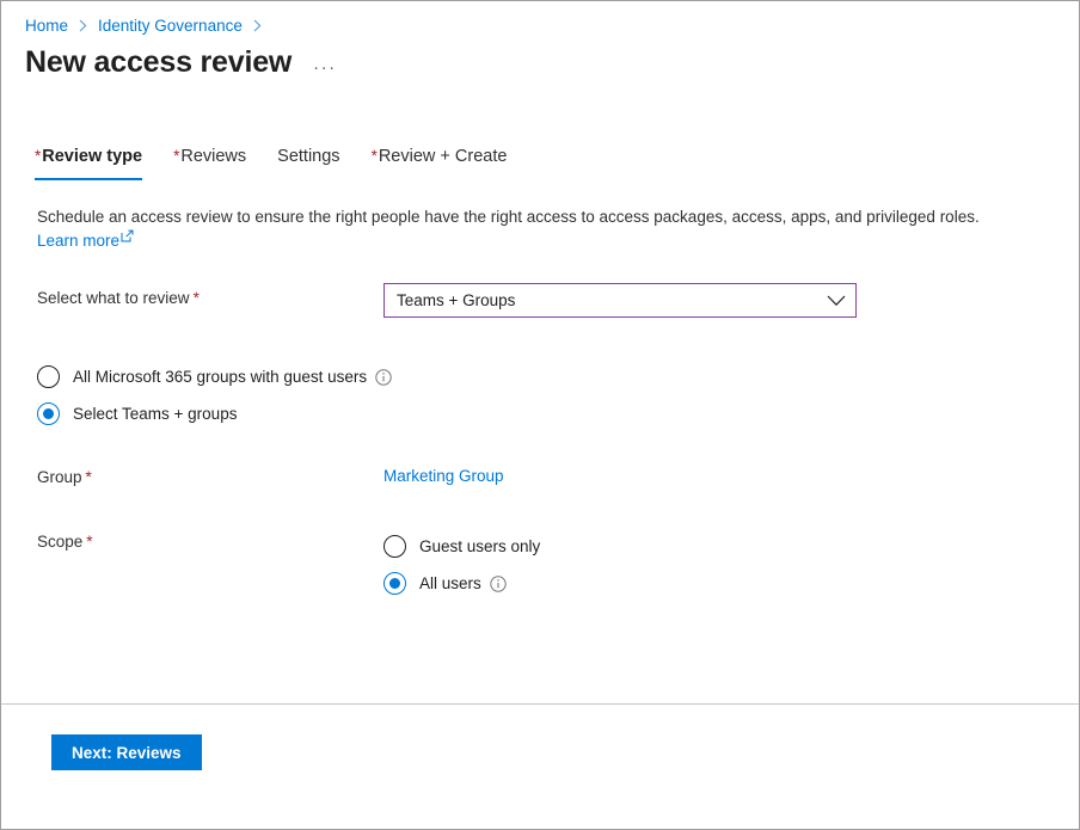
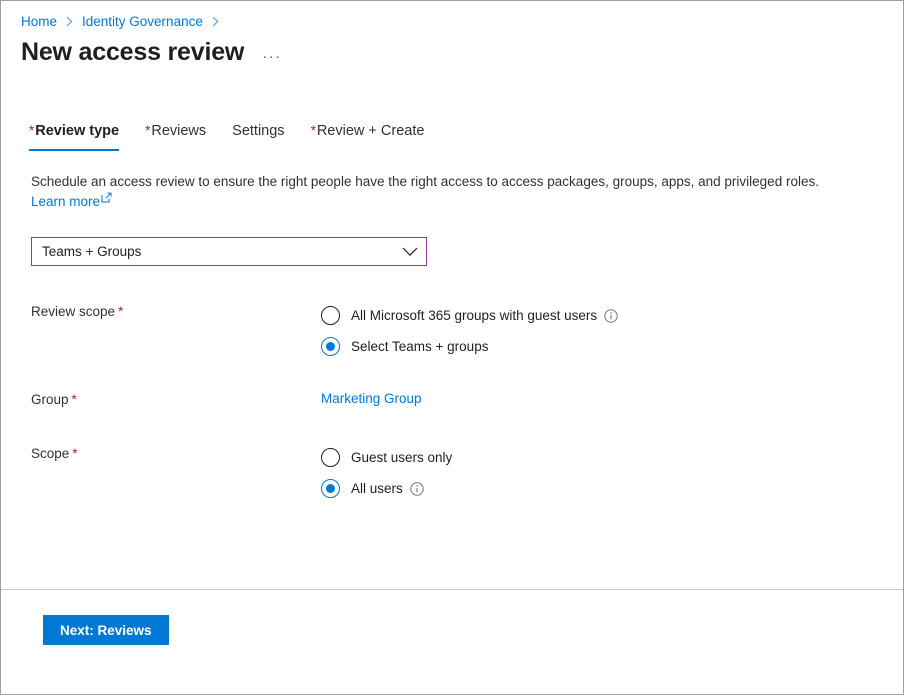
  Home
  Identity Governance
  New access review
  ···
  *Review type
  *Reviews
  Settings
  *Review + Create
- Schedule an access review to ensure the right people have the right access to access packages, access, apps, and privileged roles.
+ Schedule an access review to ensure the right people have the right access to access packages, groups, apps, and privileged roles.
  Learn more
- Select what to review *
  Teams + Groups
+ Review scope *
  All Microsoft 365 groups with guest users
  Select Teams + groups
  Group *
  Marketing Group
  Scope *
  Guest users only
  All users
  Next: Reviews
